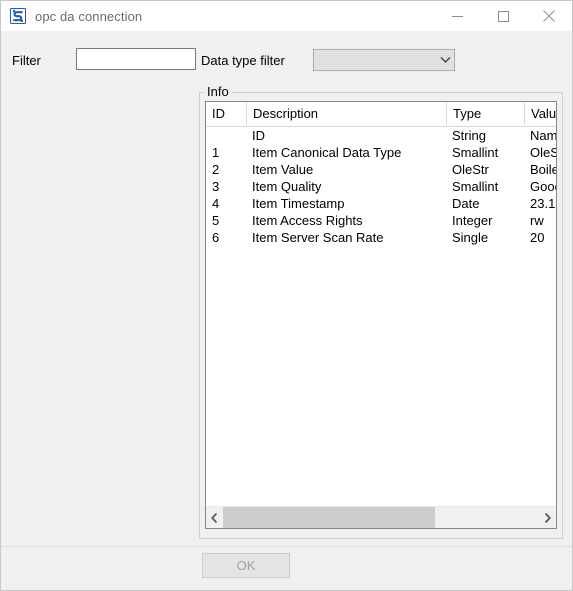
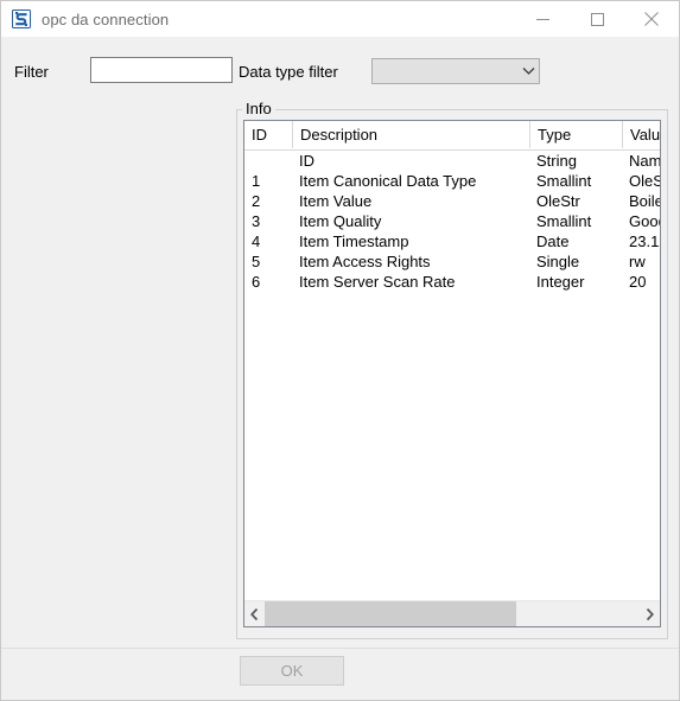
  opc da connection
  Filter
  Data type filter
  Info
  ID
  Description
  Type
  Valu
  ID
  String
  Nam
  1
  Item Canonical Data Type
  Smallint
  OleS
  2
  Item Value
  OleStr
  Boile
  3
  Item Quality
  Smallint
  Goo
  4
  Item Timestamp
  Date
  23.1
  5
  Item Access Rights
- Integer
+ Single
  rw
  6
  Item Server Scan Rate
- Single
+ Integer
  20
  OK
